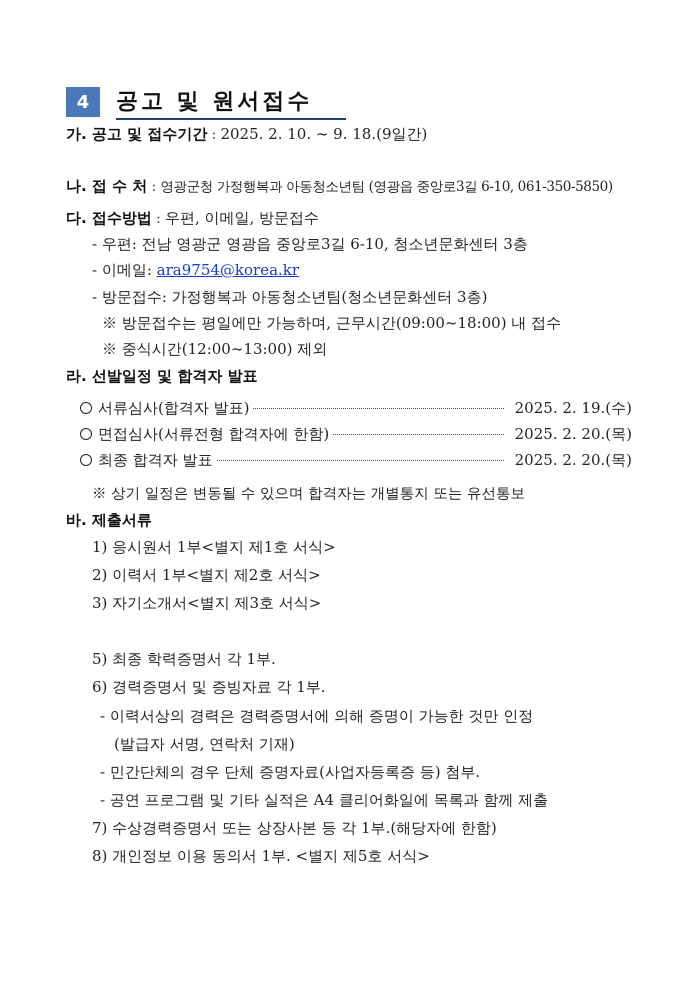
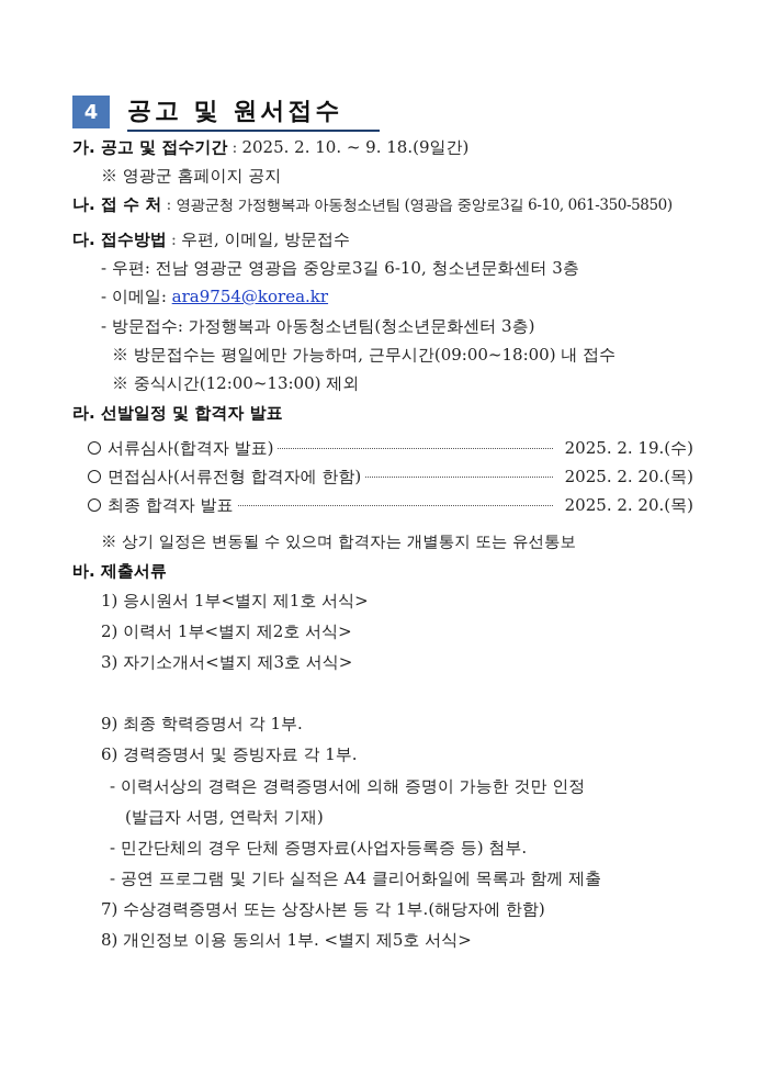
  4
  공고 및 원서접수
  가. 공고 및 접수기간 : 2025. 2. 10. ~ 9. 18.(9일간)
+ ※ 영광군 홈페이지 공지
  나. 접 수 처 : 영광군청 가정행복과 아동청소년팀 (영광읍 중앙로3길 6-10, 061-350-5850)
  다. 접수방법 : 우편, 이메일, 방문접수
  - 우편: 전남 영광군 영광읍 중앙로3길 6-10, 청소년문화센터 3층
  - 이메일: ara9754@korea.kr
  - 방문접수: 가정행복과 아동청소년팀(청소년문화센터 3층)
  ※ 방문접수는 평일에만 가능하며, 근무시간(09:00~18:00) 내 접수
  ※ 중식시간(12:00~13:00) 제외
  라. 선발일정 및 합격자 발표
  서류심사(합격자 발표)
  2025. 2. 19.(수)
  면접심사(서류전형 합격자에 한함)
  2025. 2. 20.(목)
  최종 합격자 발표
  2025. 2. 20.(목)
  ※ 상기 일정은 변동될 수 있으며 합격자는 개별통지 또는 유선통보
  바. 제출서류
  1) 응시원서 1부<별지 제1호 서식>
  2) 이력서 1부<별지 제2호 서식>
  3) 자기소개서<별지 제3호 서식>
- 5) 최종 학력증명서 각 1부.
+ 9) 최종 학력증명서 각 1부.
  6) 경력증명서 및 증빙자료 각 1부.
  - 이력서상의 경력은 경력증명서에 의해 증명이 가능한 것만 인정
  (발급자 서명, 연락처 기재)
  - 민간단체의 경우 단체 증명자료(사업자등록증 등) 첨부.
  - 공연 프로그램 및 기타 실적은 A4 클리어화일에 목록과 함께 제출
  7) 수상경력증명서 또는 상장사본 등 각 1부.(해당자에 한함)
  8) 개인정보 이용 동의서 1부. <별지 제5호 서식>
